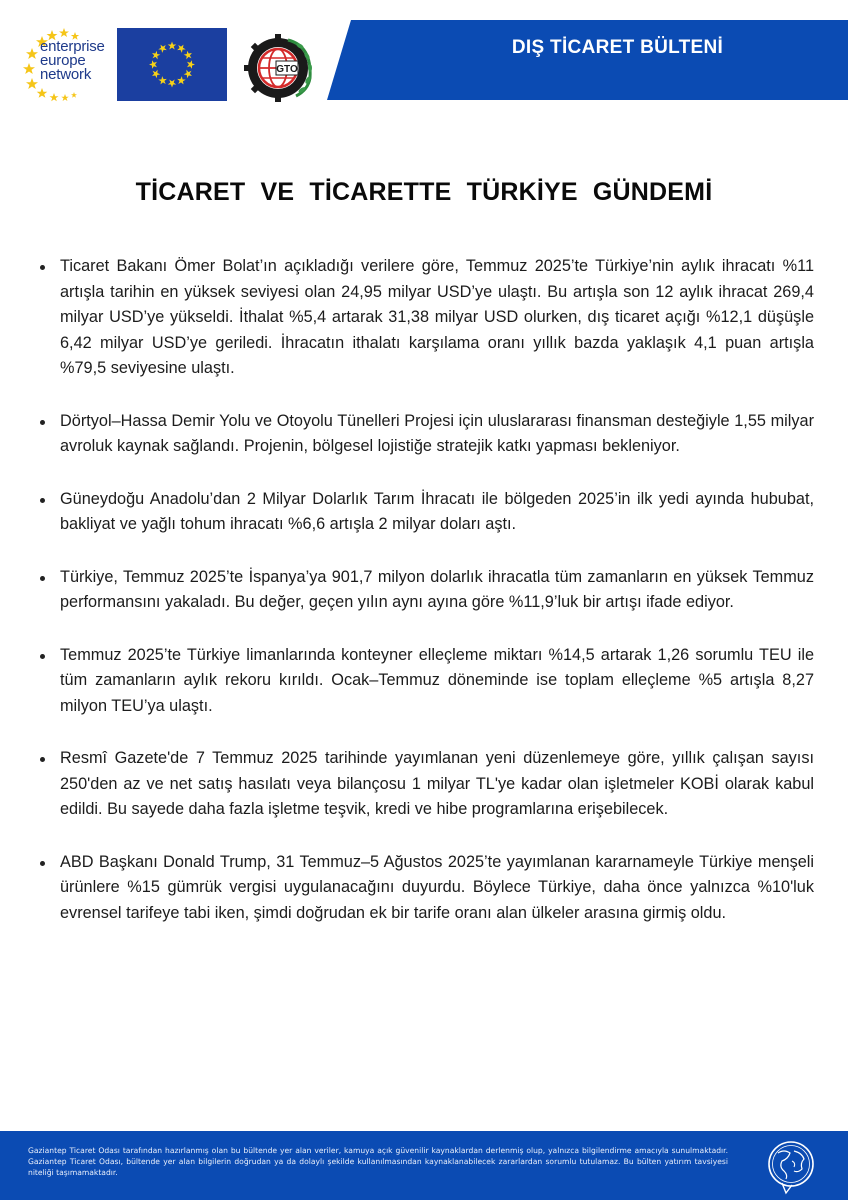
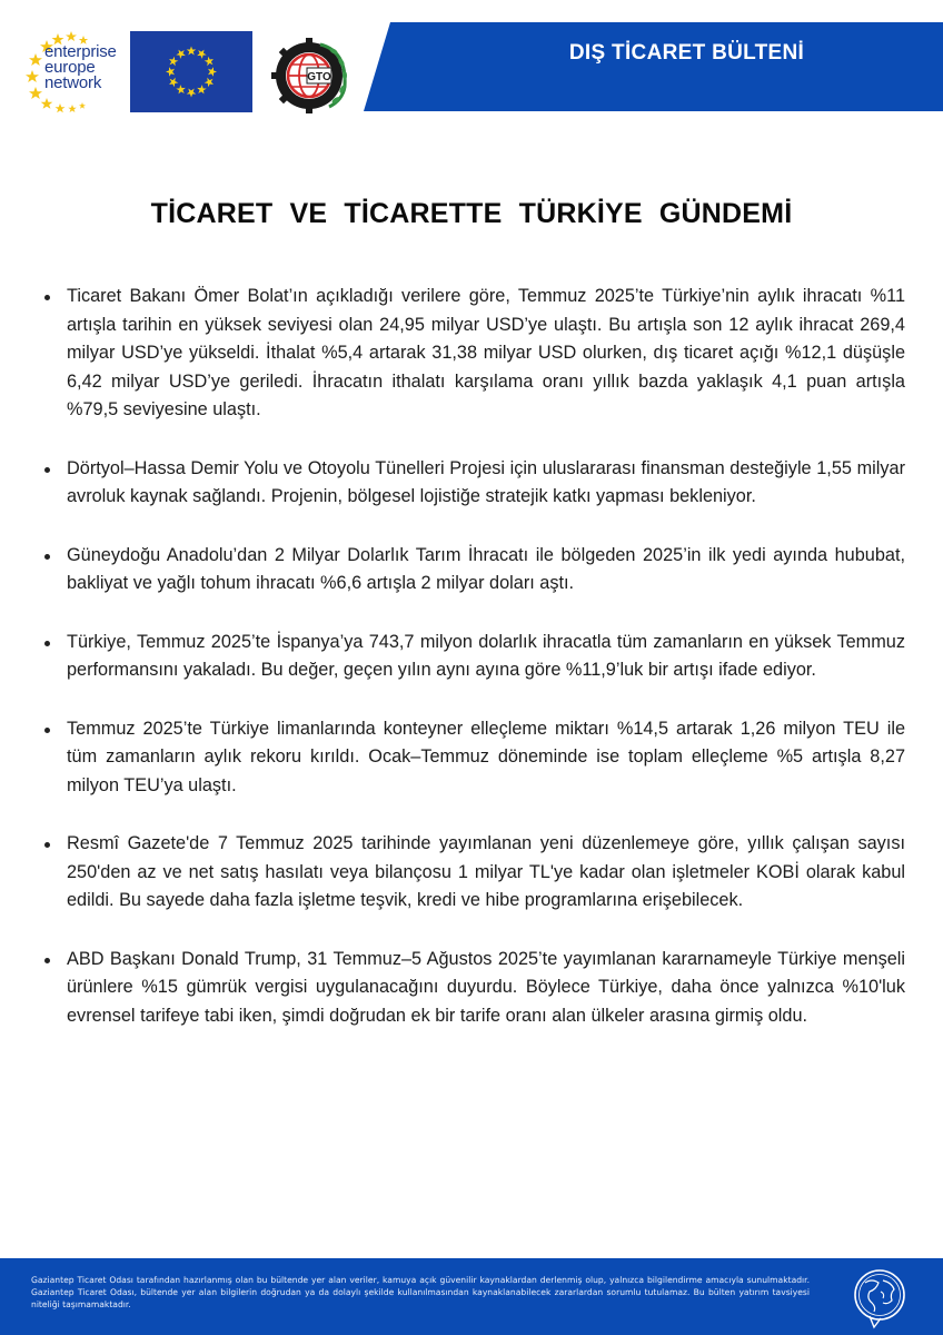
  enterprise
  europe
  network
  GTO
  DIŞ TİCARET BÜLTENİ
  TİCARET VE TİCARETTE TÜRKİYE GÜNDEMİ
  Ticaret Bakanı Ömer Bolat’ın açıkladığı verilere göre, Temmuz 2025’te Türkiye’nin aylık ihracatı %11 artışla tarihin en yüksek seviyesi olan 24,95 milyar USD’ye ulaştı. Bu artışla son 12 aylık ihracat 269,4 milyar USD’ye yükseldi. İthalat %5,4 artarak 31,38 milyar USD olurken, dış ticaret açığı %12,1 düşüşle 6,42 milyar USD’ye geriledi. İhracatın ithalatı karşılama oranı yıllık bazda yaklaşık 4,1 puan artışla %79,5 seviyesine ulaştı.
  Dörtyol–Hassa Demir Yolu ve Otoyolu Tünelleri Projesi için uluslararası finansman desteğiyle 1,55 milyar avroluk kaynak sağlandı. Projenin, bölgesel lojistiğe stratejik katkı yapması bekleniyor.
  Güneydoğu Anadolu’dan 2 Milyar Dolarlık Tarım İhracatı ile bölgeden 2025’in ilk yedi ayında hububat, bakliyat ve yağlı tohum ihracatı %6,6 artışla 2 milyar doları aştı.
- Türkiye, Temmuz 2025’te İspanya’ya 901,7 milyon dolarlık ihracatla tüm zamanların en yüksek Temmuz performansını yakaladı. Bu değer, geçen yılın aynı ayına göre %11,9’luk bir artışı ifade ediyor.
+ Türkiye, Temmuz 2025’te İspanya’ya 743,7 milyon dolarlık ihracatla tüm zamanların en yüksek Temmuz performansını yakaladı. Bu değer, geçen yılın aynı ayına göre %11,9’luk bir artışı ifade ediyor.
- Temmuz 2025’te Türkiye limanlarında konteyner elleçleme miktarı %14,5 artarak 1,26 sorumlu TEU ile tüm zamanların aylık rekoru kırıldı. Ocak–Temmuz döneminde ise toplam elleçleme %5 artışla 8,27 milyon TEU’ya ulaştı.
+ Temmuz 2025’te Türkiye limanlarında konteyner elleçleme miktarı %14,5 artarak 1,26 milyon TEU ile tüm zamanların aylık rekoru kırıldı. Ocak–Temmuz döneminde ise toplam elleçleme %5 artışla 8,27 milyon TEU’ya ulaştı.
  Resmî Gazete'de 7 Temmuz 2025 tarihinde yayımlanan yeni düzenlemeye göre, yıllık çalışan sayısı 250'den az ve net satış hasılatı veya bilançosu 1 milyar TL'ye kadar olan işletmeler KOBİ olarak kabul edildi. Bu sayede daha fazla işletme teşvik, kredi ve hibe programlarına erişebilecek.
  ABD Başkanı Donald Trump, 31 Temmuz–5 Ağustos 2025’te yayımlanan kararnameyle Türkiye menşeli ürünlere %15 gümrük vergisi uygulanacağını duyurdu. Böylece Türkiye, daha önce yalnızca %10'luk evrensel tarifeye tabi iken, şimdi doğrudan ek bir tarife oranı alan ülkeler arasına girmiş oldu.
  Gaziantep Ticaret Odası tarafından hazırlanmış olan bu bültende yer alan veriler, kamuya açık güvenilir kaynaklardan derlenmiş olup, yalnızca bilgilendirme amacıyla sunulmaktadır. Gaziantep Ticaret Odası, bültende yer alan bilgilerin doğrudan ya da dolaylı şekilde kullanılmasından kaynaklanabilecek zararlardan sorumlu tutulamaz. Bu bülten yatırım tavsiyesi niteliği taşımamaktadır.
